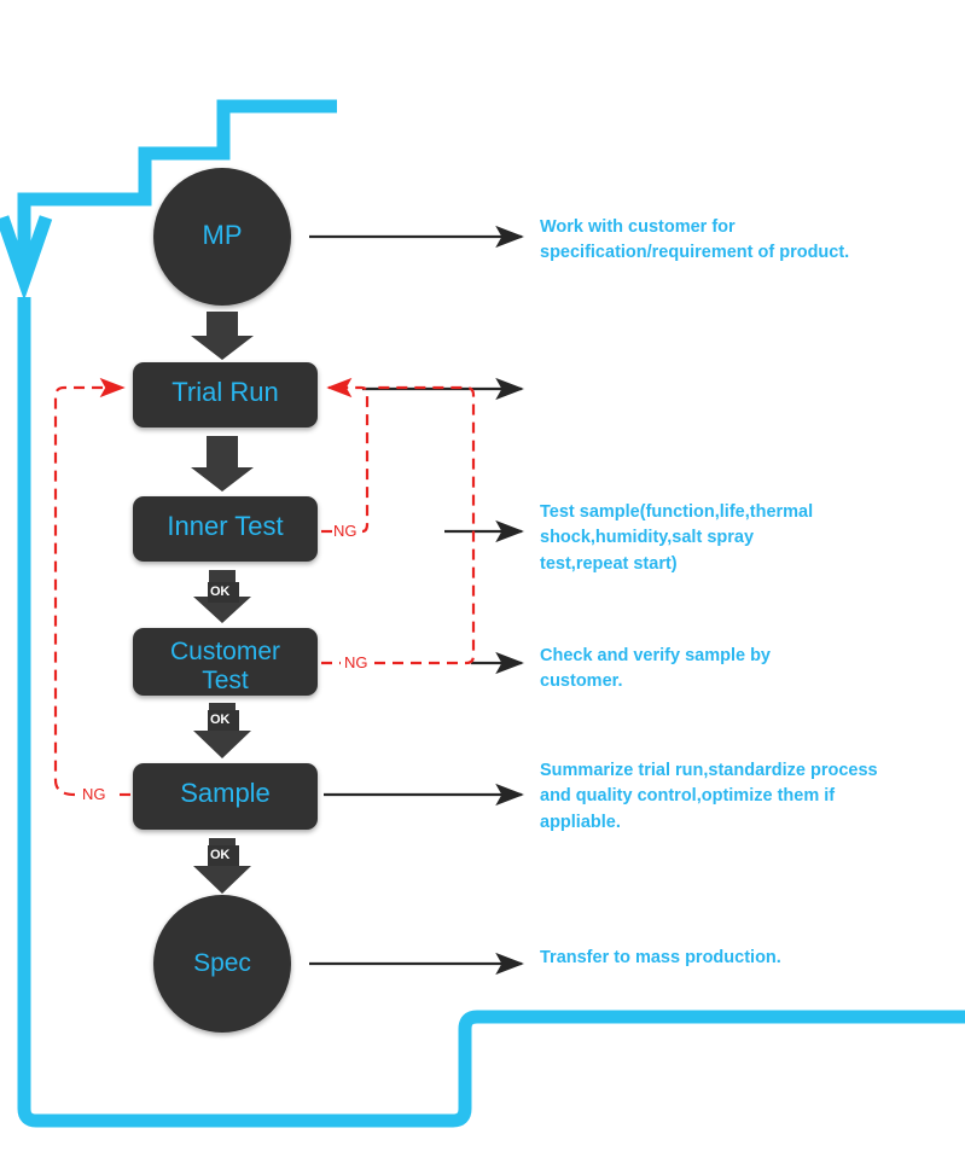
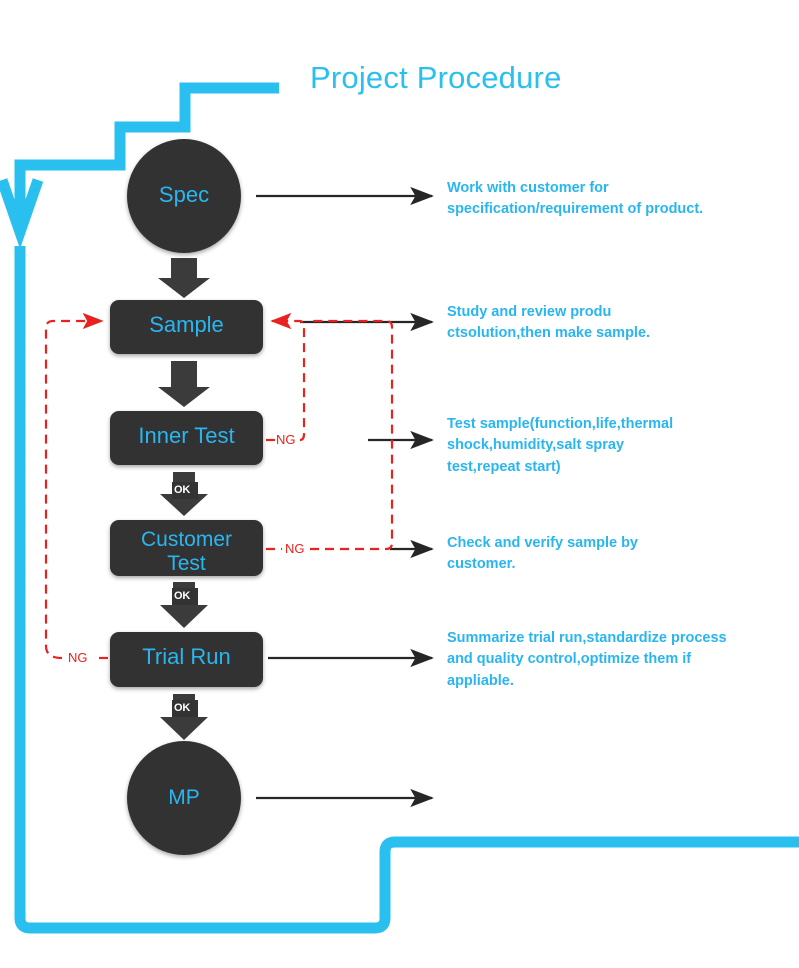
+ Project Procedure
- MP
+ Spec
- Trial Run
+ Sample
  Inner Test
  Customer
  Test
- Sample
+ Trial Run
- Spec
+ MP
  OK
  OK
  OK
  NG
  NG
  NG
  Work with customer for
  specification/requirement of product.
+ Study and review produ
+ ctsolution,then make sample.
  Test sample(function,life,thermal
  shock,humidity,salt spray
  test,repeat start)
  Check and verify sample by
  customer.
  Summarize trial run,standardize process
  and quality control,optimize them if
  appliable.
- Transfer to mass production.
